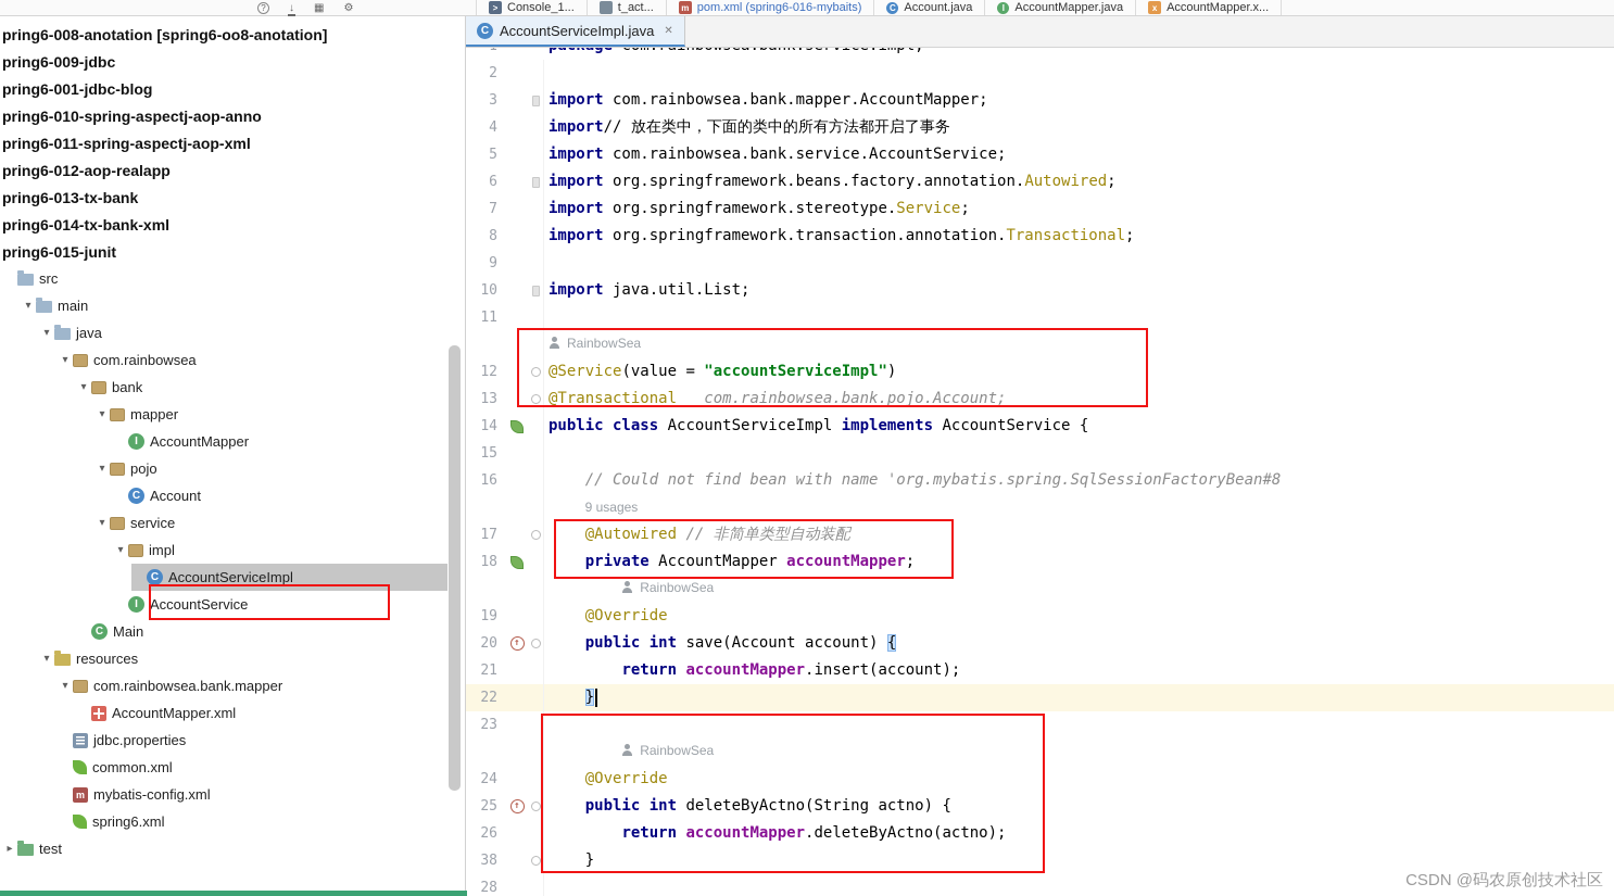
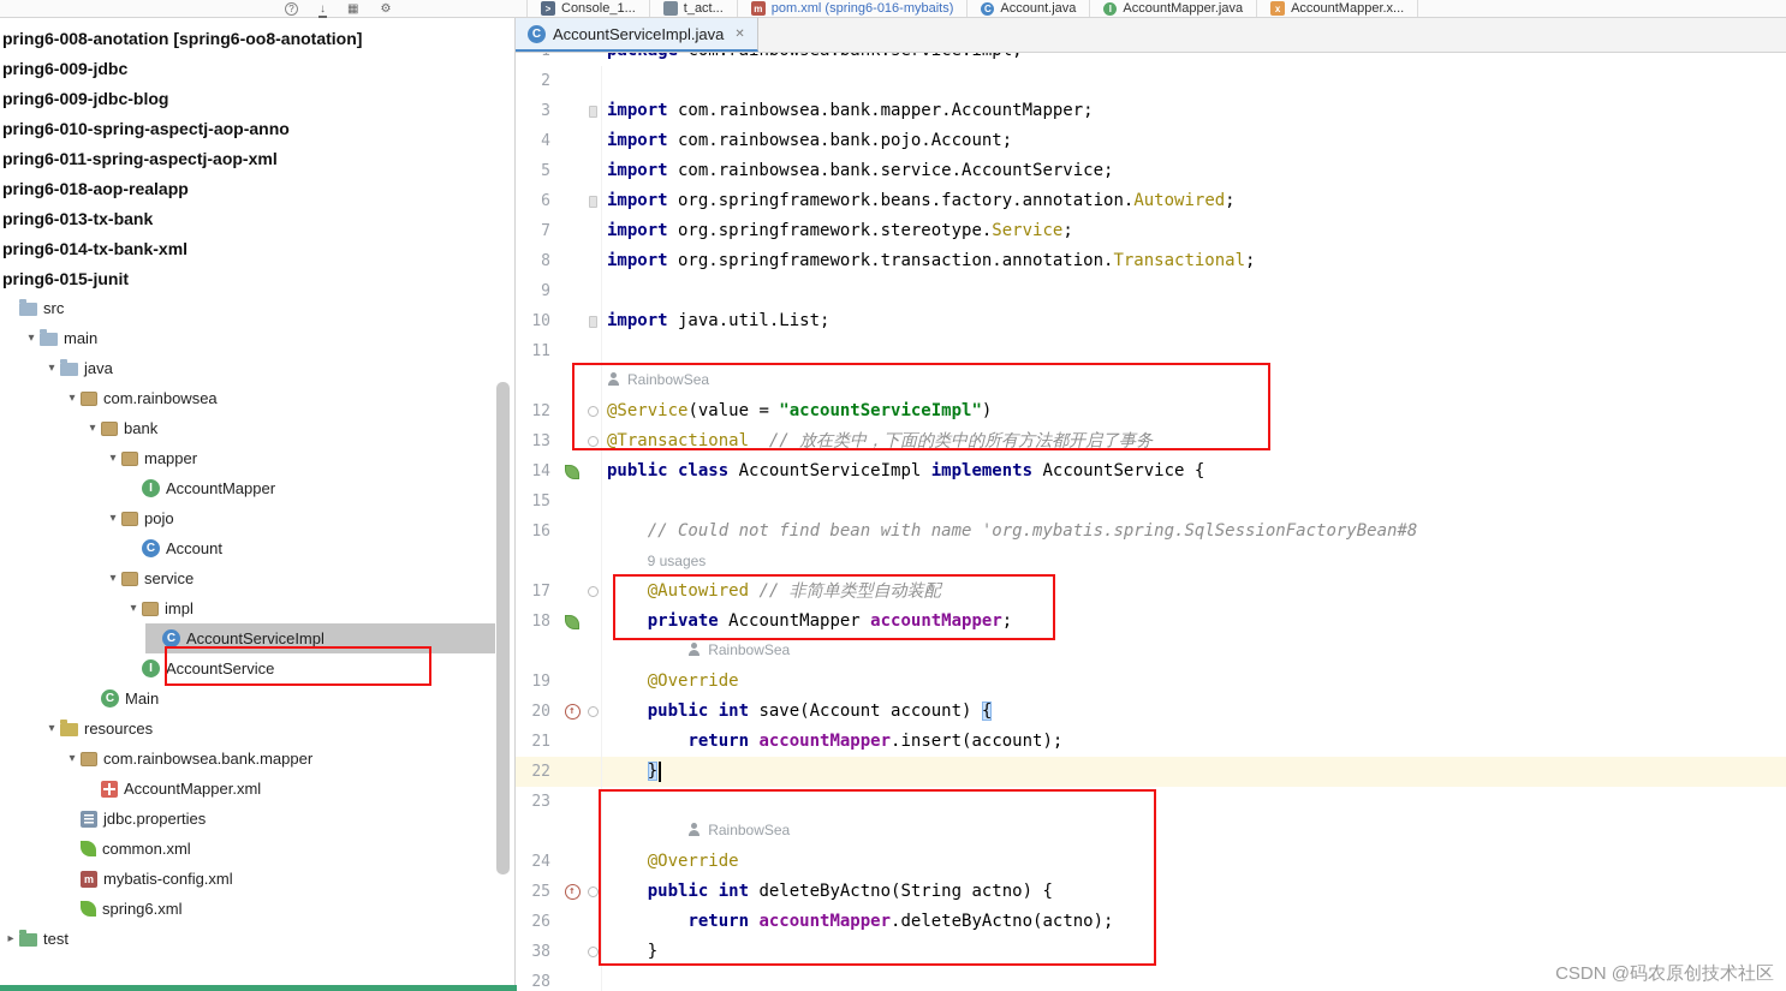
  ?
  ↓
  ▦
  ⚙
  >
  Console_1...
  t_act...
  m
  pom.xml (spring6-016-mybaits)
  C
  Account.java
  I
  AccountMapper.java
  x
  AccountMapper.x...
  pring6-008-anotation [spring6-oo8-anotation]
  pring6-009-jdbc
- pring6-001-jdbc-blog
+ pring6-009-jdbc-blog
  pring6-010-spring-aspectj-aop-anno
  pring6-011-spring-aspectj-aop-xml
- pring6-012-aop-realapp
+ pring6-018-aop-realapp
  pring6-013-tx-bank
  pring6-014-tx-bank-xml
  pring6-015-junit
  src
  ▾
  main
  ▾
  java
  ▾
  com.rainbowsea
  ▾
  bank
  ▾
  mapper
  I
  AccountMapper
  ▾
  pojo
  C
  Account
  ▾
  service
  ▾
  impl
  C
  AccountServiceImpl
  I
  AccountService
  C
  Main
  ▾
  resources
  ▾
  com.rainbowsea.bank.mapper
  AccountMapper.xml
  jdbc.properties
  common.xml
  m
  mybatis-config.xml
  spring6.xml
  ▸
  test
  C
  AccountServiceImpl.java
  ✕
  2
  3
  import com.rainbowsea.bank.mapper.AccountMapper;
  4
- import// 放在类中，下面的类中的所有方法都开启了事务
+ import com.rainbowsea.bank.pojo.Account;
  5
  import com.rainbowsea.bank.service.AccountService;
  6
  import org.springframework.beans.factory.annotation.Autowired;
  7
  import org.springframework.stereotype.Service;
  8
  import org.springframework.transaction.annotation.Transactional;
  9
  10
  import java.util.List;
  11
  RainbowSea
  12
  @Service(value = "accountServiceImpl")
  13
- @Transactional com.rainbowsea.bank.pojo.Account;
+ @Transactional // 放在类中，下面的类中的所有方法都开启了事务
  14
  public class AccountServiceImpl implements AccountService {
  15
  16
  // Could not find bean with name 'org.mybatis.spring.SqlSessionFactoryBean#8
  9 usages
  17
  @Autowired // 非简单类型自动装配
  18
  private AccountMapper accountMapper;
  RainbowSea
  19
  @Override
  20
  ↑
  public int save(Account account) {
  21
  return accountMapper.insert(account);
  22
  }
  23
  RainbowSea
  24
  @Override
  25
  ↑
  public int deleteByActno(String actno) {
  26
  return accountMapper.deleteByActno(actno);
  38
  }
  28
  CSDN @码农原创技术社区
